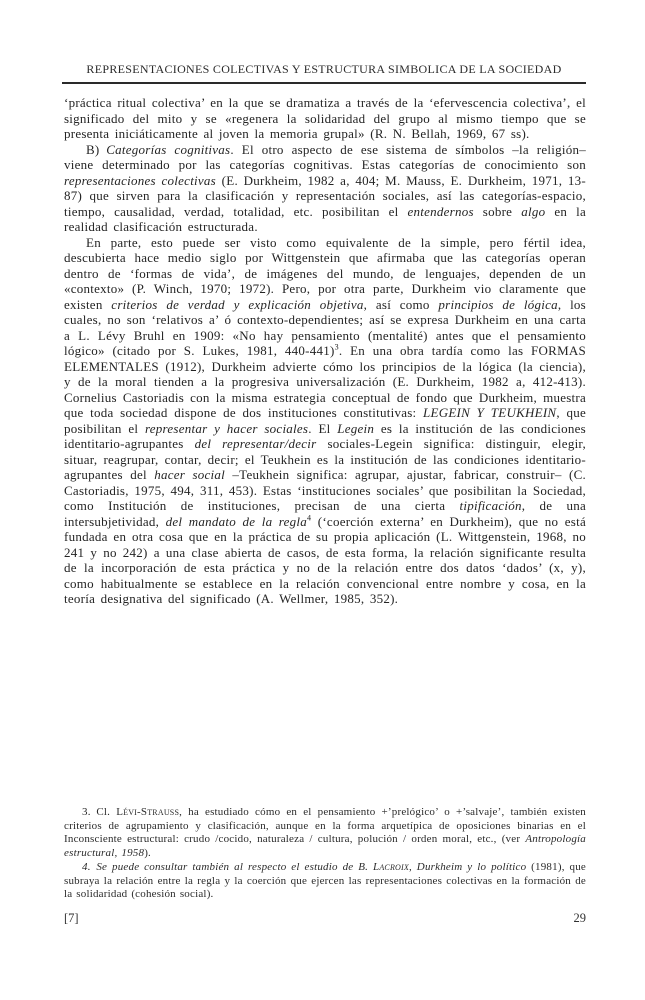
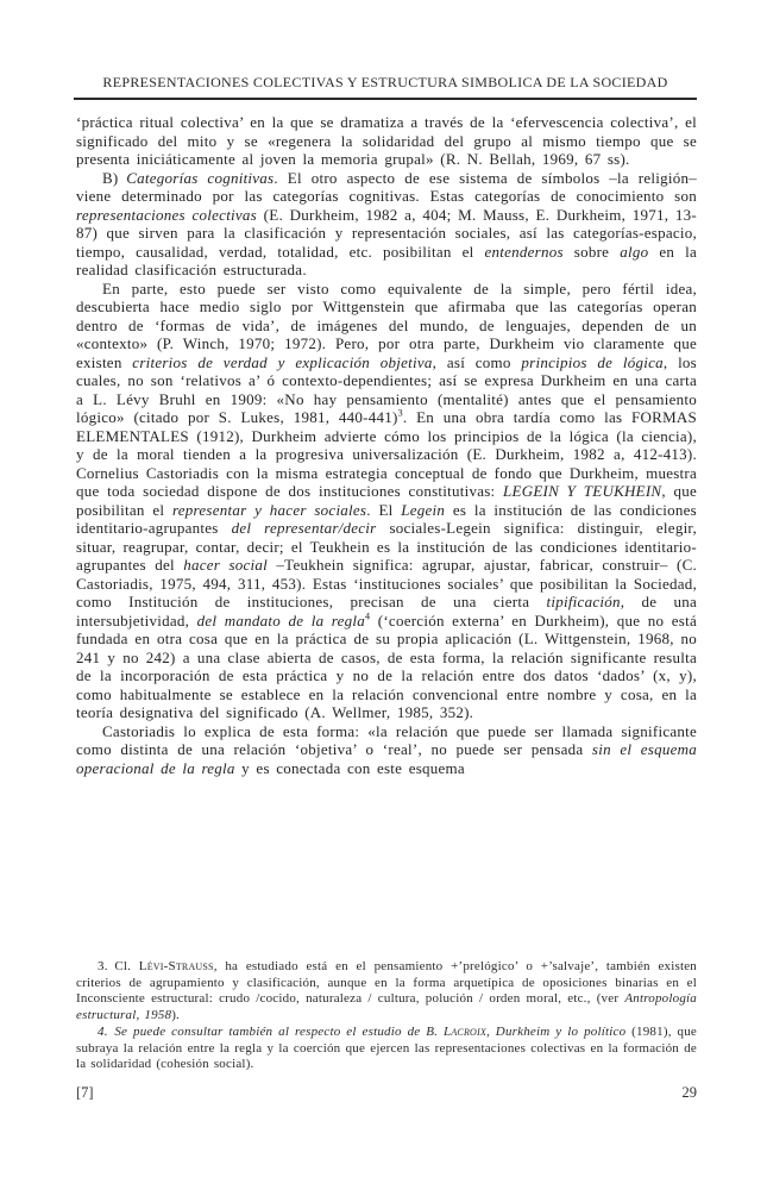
  REPRESENTACIONES COLECTIVAS Y ESTRUCTURA SIMBOLICA DE LA SOCIEDAD
  ‘práctica ritual colectiva’ en la que se dramatiza a través de la ‘efervescencia colectiva’, el significado del mito y se «regenera la solidaridad del grupo al mismo tiempo que se presenta iniciáticamente al joven la memoria grupal» (R. N. Bellah, 1969, 67 ss).
  B) Categorías cognitivas. El otro aspecto de ese sistema de símbolos –la religión– viene determinado por las categorías cognitivas. Estas categorías de conocimiento son representaciones colectivas (E. Durkheim, 1982 a, 404; M. Mauss, E. Durkheim, 1971, 13-87) que sirven para la clasificación y representación sociales, así las categorías-espacio, tiempo, causalidad, verdad, totalidad, etc. posibilitan el entendernos sobre algo en la realidad clasificación estructurada.
  En parte, esto puede ser visto como equivalente de la simple, pero fértil idea, descubierta hace medio siglo por Wittgenstein que afirmaba que las categorías operan dentro de ‘formas de vida’, de imágenes del mundo, de lenguajes, dependen de un «contexto» (P. Winch, 1970; 1972). Pero, por otra parte, Durkheim vio claramente que existen criterios de verdad y explicación objetiva, así como principios de lógica, los cuales, no son ‘relativos a’ ó contexto-dependientes; así se expresa Durkheim en una carta a L. Lévy Bruhl en 1909: «No hay pensamiento (mentalité) antes que el pensamiento lógico» (citado por S. Lukes, 1981, 440-441)3. En una obra tardía como las FORMAS ELEMENTALES (1912), Durkheim advierte cómo los principios de la lógica (la ciencia), y de la moral tienden a la progresiva universalización (E. Durkheim, 1982 a, 412-413). Cornelius Castoriadis con la misma estrategia conceptual de fondo que Durkheim, muestra que toda sociedad dispone de dos instituciones constitutivas: LEGEIN Y TEUKHEIN, que posibilitan el representar y hacer sociales. El Legein es la institución de las condiciones identitario-agrupantes del representar/decir sociales-Legein significa: distinguir, elegir, situar, reagrupar, contar, decir; el Teukhein es la institución de las condiciones identitario-agrupantes del hacer social –Teukhein significa: agrupar, ajustar, fabricar, construir– (C. Castoriadis, 1975, 494, 311, 453). Estas ‘instituciones sociales’ que posibilitan la Sociedad, como Institución de instituciones, precisan de una cierta tipificación, de una intersubjetividad, del mandato de la regla4 (‘coerción externa’ en Durkheim), que no está fundada en otra cosa que en la práctica de su propia aplicación (L. Wittgenstein, 1968, no 241 y no 242) a una clase abierta de casos, de esta forma, la relación significante resulta de la incorporación de esta práctica y no de la relación entre dos datos ‘dados’ (x, y), como habitualmente se establece en la relación convencional entre nombre y cosa, en la teoría designativa del significado (A. Wellmer, 1985, 352).
+ Castoriadis lo explica de esta forma: «la relación que puede ser llamada significante como distinta de una relación ‘objetiva’ o ‘real’, no puede ser pensada sin el esquema operacional de la regla y es conectada con este esquema
- 3. Cl. Lévi-Strauss, ha estudiado cómo en el pensamiento +’prelógico’ o +’salvaje’, también existen criterios de agrupamiento y clasificación, aunque en la forma arquetípica de oposiciones binarias en el Inconsciente estructural: crudo /cocido, naturaleza / cultura, polución / orden moral, etc., (ver Antropología estructural, 1958).
+ 3. Cl. Lévi-Strauss, ha estudiado está en el pensamiento +’prelógico’ o +’salvaje’, también existen criterios de agrupamiento y clasificación, aunque en la forma arquetípica de oposiciones binarias en el Inconsciente estructural: crudo /cocido, naturaleza / cultura, polución / orden moral, etc., (ver Antropología estructural, 1958).
  4. Se puede consultar también al respecto el estudio de B. Lacroix, Durkheim y lo político (1981), que subraya la relación entre la regla y la coerción que ejercen las representaciones colectivas en la formación de la solidaridad (cohesión social).
  [7]
  29
